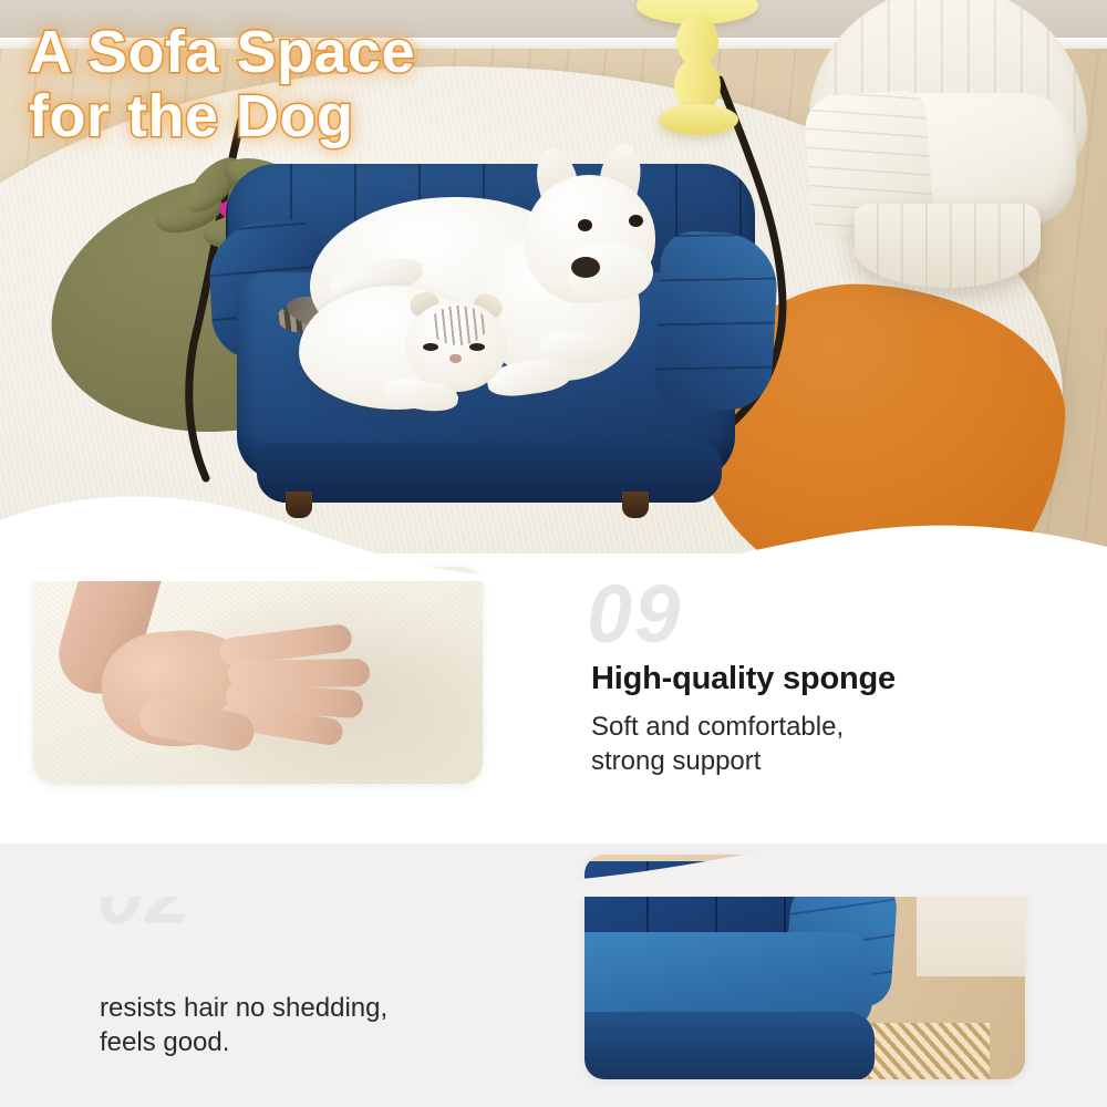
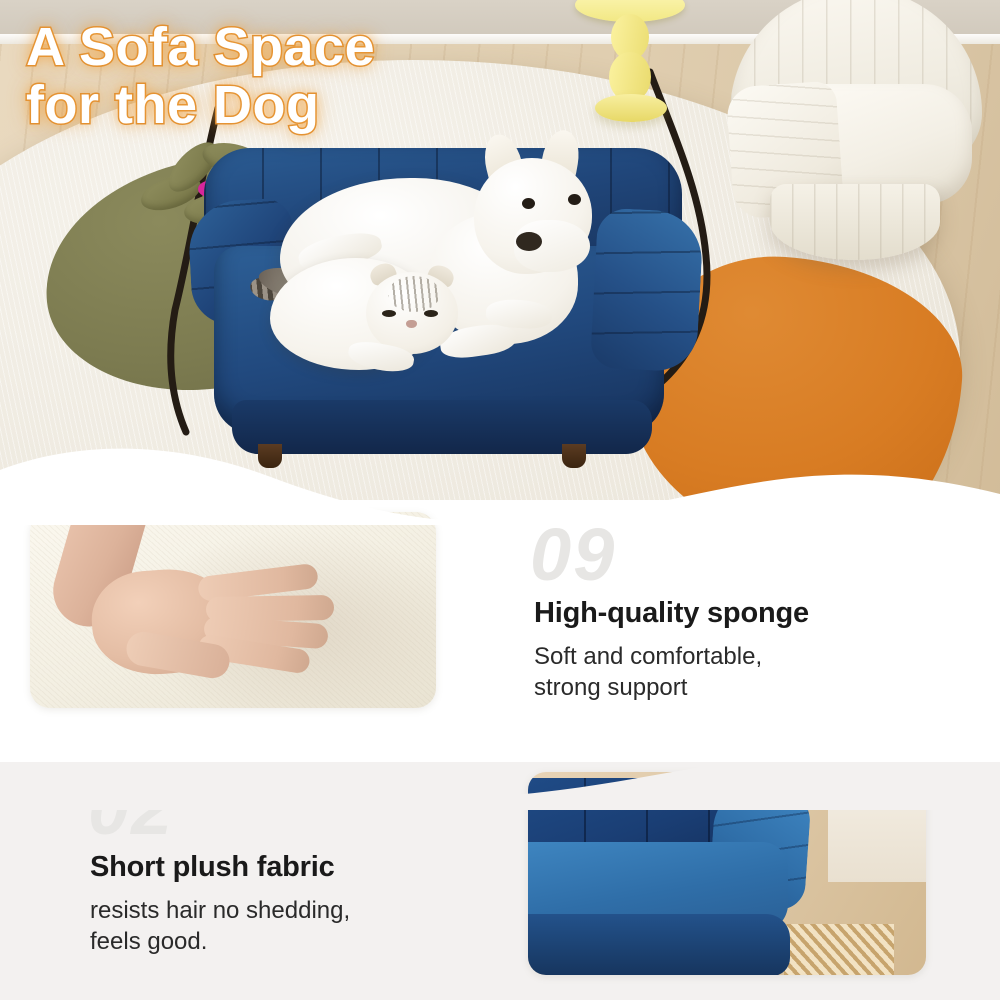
  A Sofa Space
  for the Dog
  09
  High-quality sponge
  Soft and comfortable,
  strong support
+ Short plush fabric
  resists hair no shedding,
  feels good.
